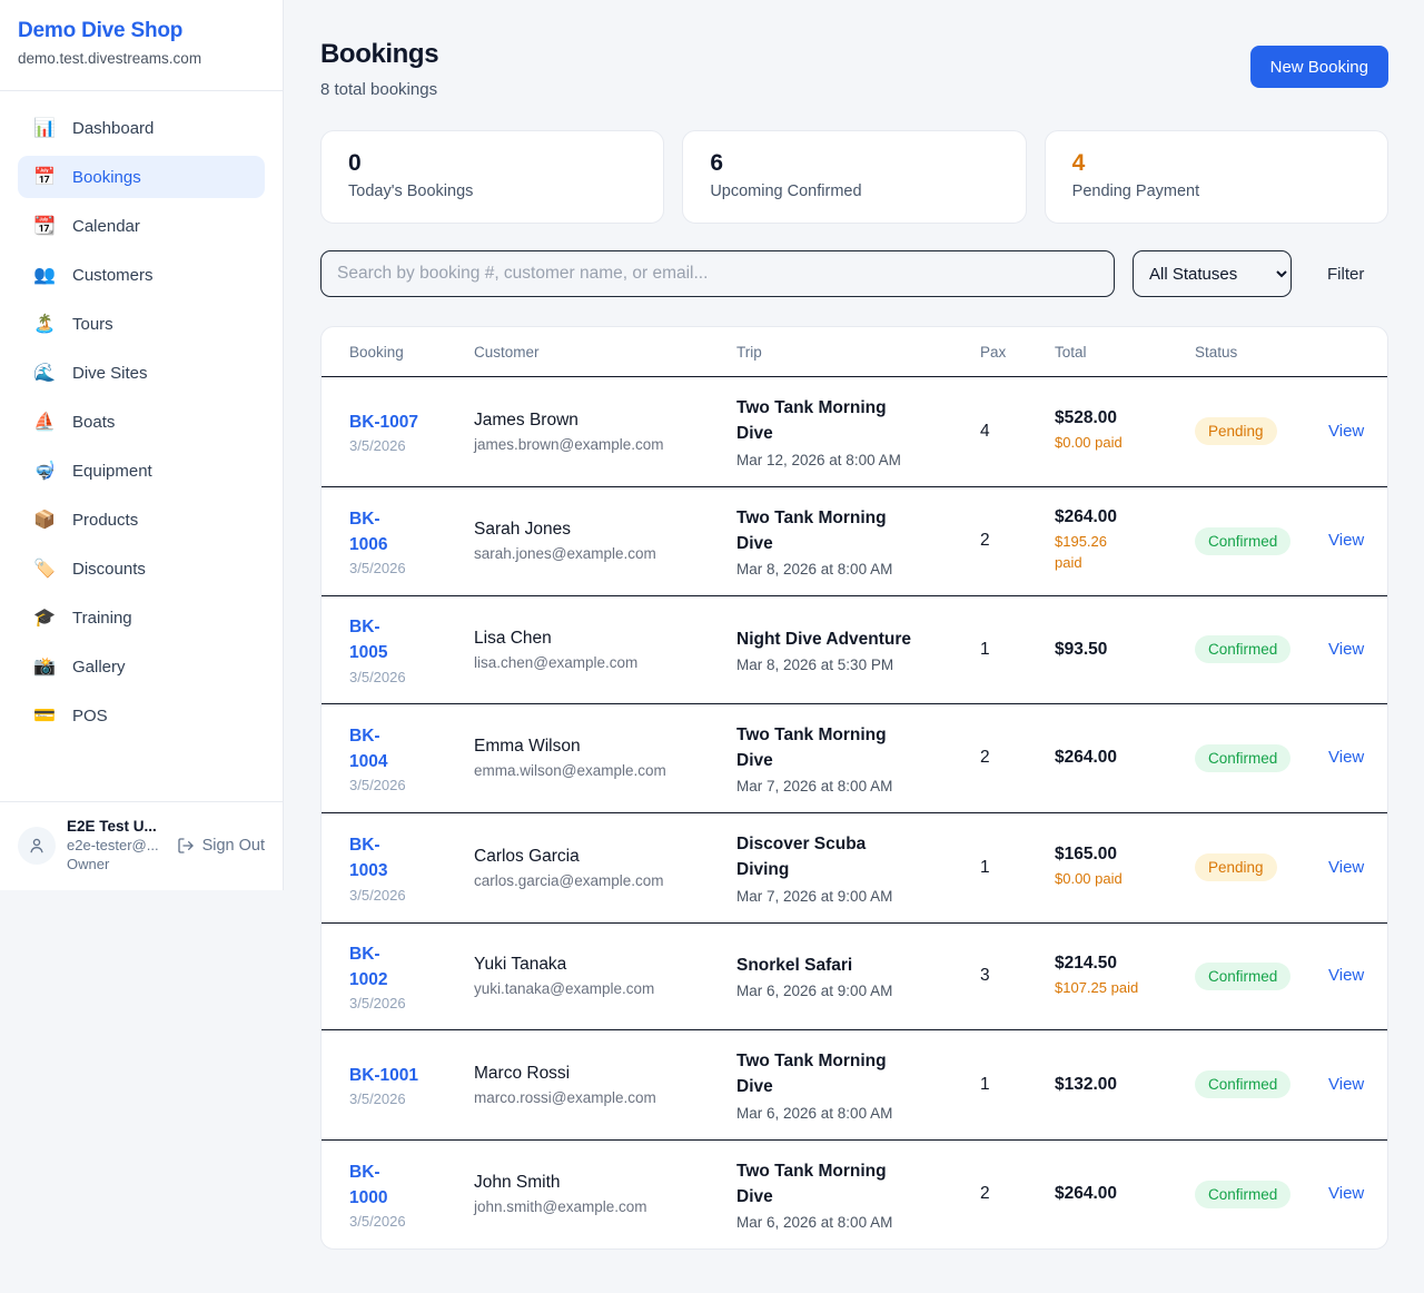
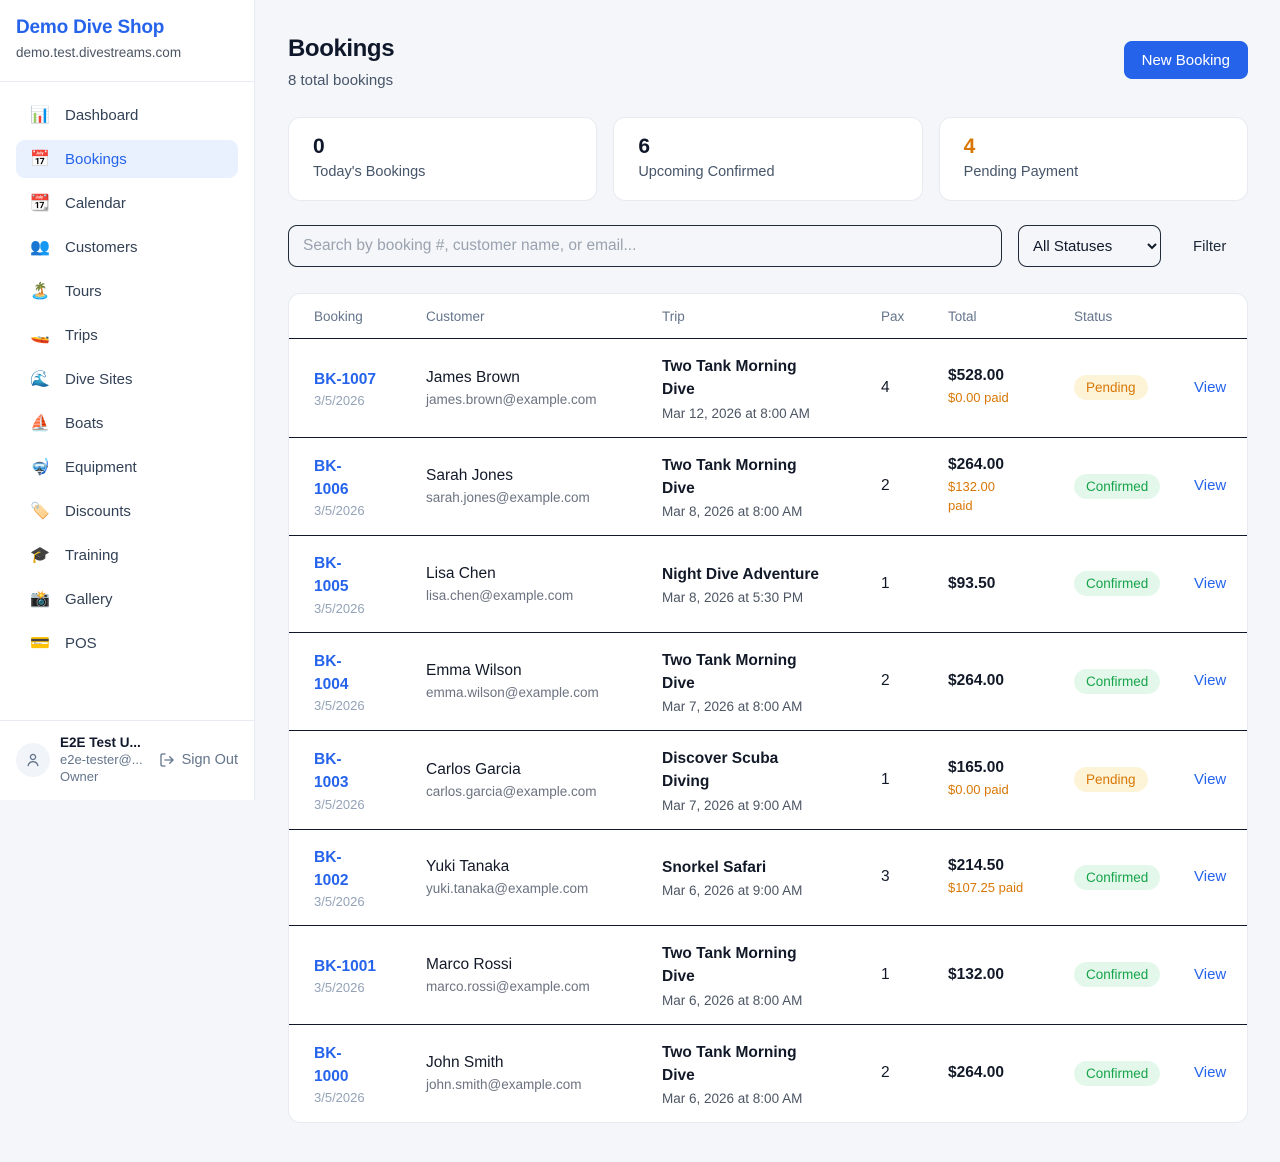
  Demo Dive Shop
  demo.test.divestreams.com
  📊
  Dashboard
  📅
  Bookings
  📆
  Calendar
  👥
  Customers
  🏝️
  Tours
+ 🚤
+ Trips
  🌊
  Dive Sites
  ⛵
  Boats
  🤿
  Equipment
- 📦
- Products
  🏷️
  Discounts
  🎓
  Training
  📸
  Gallery
  💳
  POS
  E2E Test U...
  e2e-tester@...
  Owner
  Sign Out
  Bookings
  8 total bookings
  New Booking
  0
  Today's Bookings
  6
  Upcoming Confirmed
  4
  Pending Payment
  Search by booking #, customer name, or email...
  All Statuses
  Filter
  Booking	Customer	Trip	Pax	Total	Status
  BK-10073/5/2026	James Brownjames.brown@example.com	Two Tank Morning DiveMar 12, 2026 at 8:00 AM	4	$528.00$0.00 paid	Pending	View
- BK- 10063/5/2026	Sarah Jonessarah.jones@example.com	Two Tank Morning DiveMar 8, 2026 at 8:00 AM	2	$264.00$195.26 paid	Confirmed	View
+ BK- 10063/5/2026	Sarah Jonessarah.jones@example.com	Two Tank Morning DiveMar 8, 2026 at 8:00 AM	2	$264.00$132.00 paid	Confirmed	View
  BK- 10053/5/2026	Lisa Chenlisa.chen@example.com	Night Dive AdventureMar 8, 2026 at 5:30 PM	1	$93.50	Confirmed	View
  BK- 10043/5/2026	Emma Wilsonemma.wilson@example.com	Two Tank Morning DiveMar 7, 2026 at 8:00 AM	2	$264.00	Confirmed	View
  BK- 10033/5/2026	Carlos Garciacarlos.garcia@example.com	Discover Scuba DivingMar 7, 2026 at 9:00 AM	1	$165.00$0.00 paid	Pending	View
  BK- 10023/5/2026	Yuki Tanakayuki.tanaka@example.com	Snorkel SafariMar 6, 2026 at 9:00 AM	3	$214.50$107.25 paid	Confirmed	View
  BK-10013/5/2026	Marco Rossimarco.rossi@example.com	Two Tank Morning DiveMar 6, 2026 at 8:00 AM	1	$132.00	Confirmed	View
  BK- 10003/5/2026	John Smithjohn.smith@example.com	Two Tank Morning DiveMar 6, 2026 at 8:00 AM	2	$264.00	Confirmed	View
